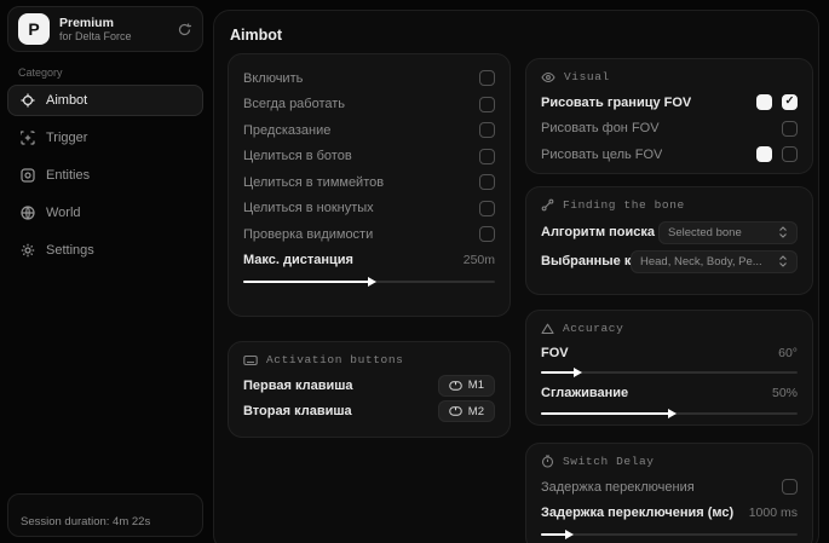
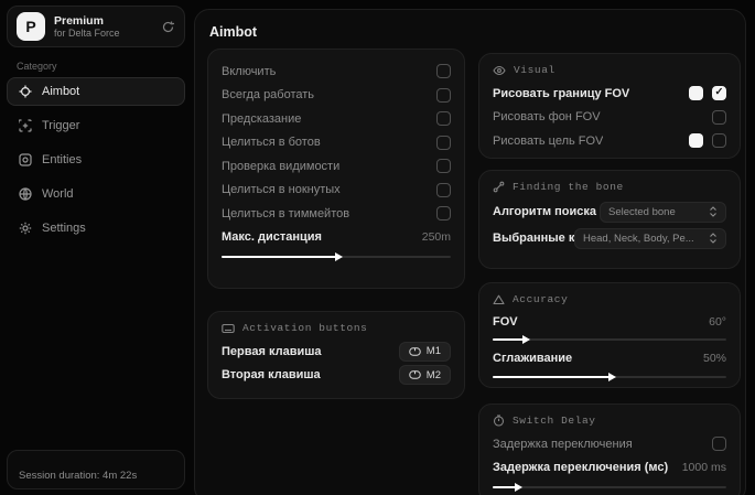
  P
  Premium
  for Delta Force
  Category
  Aimbot
  Trigger
  Entities
  World
  Settings
  Session duration: 4m 22s
  Aimbot
  Включить
  Всегда работать
  Предсказание
  Целиться в ботов
- Целиться в тиммейтов
+ Проверка видимости
  Целиться в нокнутых
- Проверка видимости
+ Целиться в тиммейтов
  Макс. дистанция
  250m
  Activation buttons
  Первая клавиша
  M1
  Вторая клавиша
  M2
  Visual
  Рисовать границу FOV
  Рисовать фон FOV
  Рисовать цель FOV
  Finding the bone
  Алгоритм поиска
  Selected bone
  Выбранные к
  Head, Neck, Body, Pe...
  Accuracy
  FOV
  60°
  Сглаживание
  50%
  Switch Delay
  Задержка переключения
  Задержка переключения (мс)
  1000 ms
